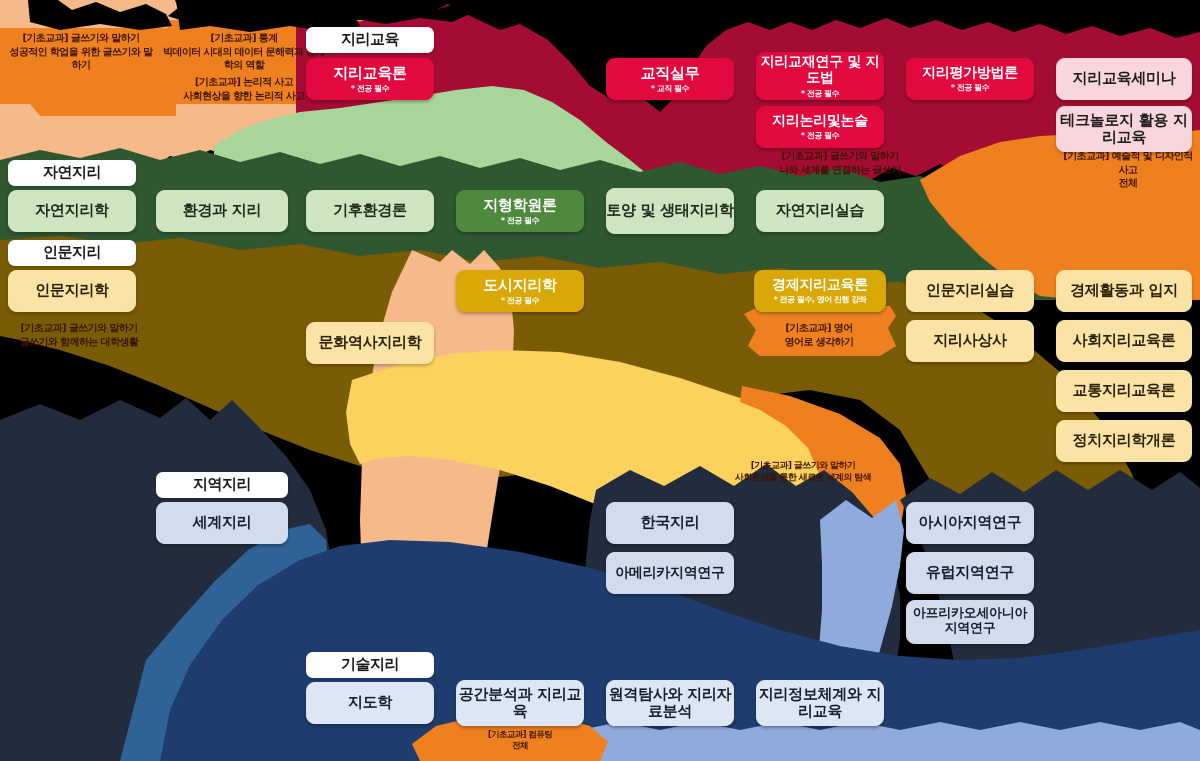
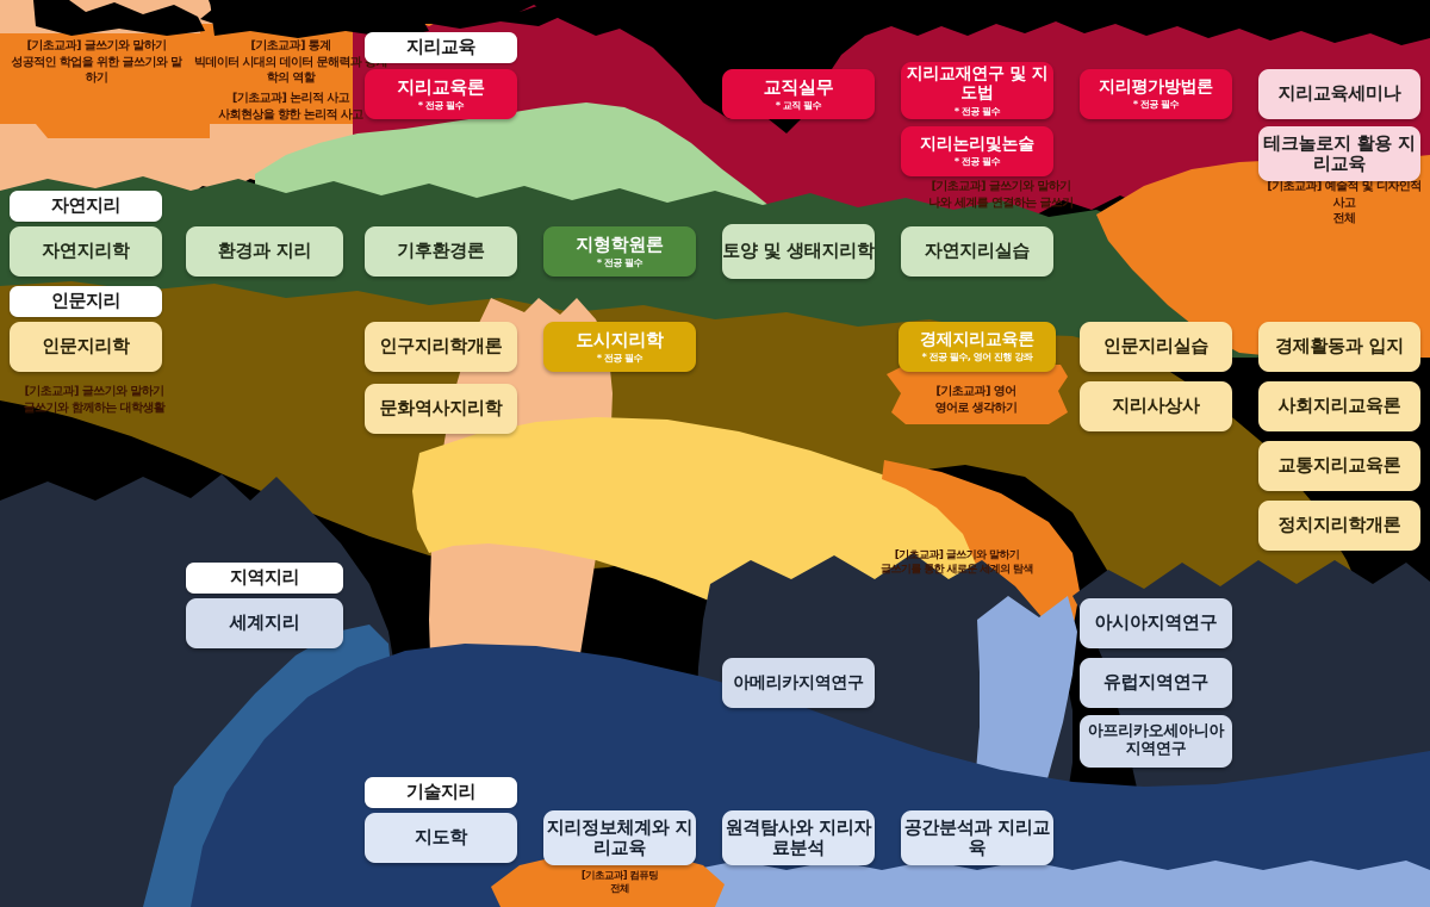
  [기초교과] 글쓰기와 말하기
  성공적인 학업을 위한 글쓰기와 말하기
  [기초교과] 통계
  빅데이터 시대의 데이터 문해력과학의 역할
  [기초교과] 논리적 사고
  사회현상을 향한 논리적 사고
  [기초교과] 글쓰기와 말하기
  나와 세계를 연결하는 글쓰기
  [기초교과] 예술적 및 디자인적 사고
  전체
  [기초교과] 글쓰기와 말하기
  글쓰기와 함께하는 대학생활
  [기초교과] 영어
  영어로 생각하기
  [기초교과] 글쓰기와 말하기
- 사회현상을 통한 새로운 세계의 탐색
+ 글쓰기를 통한 새로운 세계의 탐색
  [기초교과] 컴퓨팅
  전체
  지리교육
  자연지리
  인문지리
  지역지리
  기술지리
  지리교육론
  * 전공 필수
  교직실무
  * 교직 필수
  지리교재연구 및 지도법
  * 전공 필수
  지리논리및논술
  * 전공 필수
  지리평가방법론
  * 전공 필수
  지리교육세미나
  테크놀로지 활용 지리교육
  자연지리학
  환경과 지리
  기후환경론
  지형학원론
  * 전공 필수
  토양 및 생태지리학
  자연지리실습
  인문지리학
+ 인구지리학개론
  문화역사지리학
  도시지리학
  * 전공 필수
  경제지리교육론
  * 전공 필수, 영어 진행 강좌
  인문지리실습
  지리사상사
  경제활동과 입지
  사회지리교육론
  교통지리교육론
  정치지리학개론
  세계지리
- 한국지리
  아메리카지역연구
  아시아지역연구
  유럽지역연구
  아프리카오세아니아 지역연구
  지도학
- 공간분석과 지리교육
+ 지리정보체계와 지리교육
  원격탐사와 지리자료분석
- 지리정보체계와 지리교육
+ 공간분석과 지리교육
